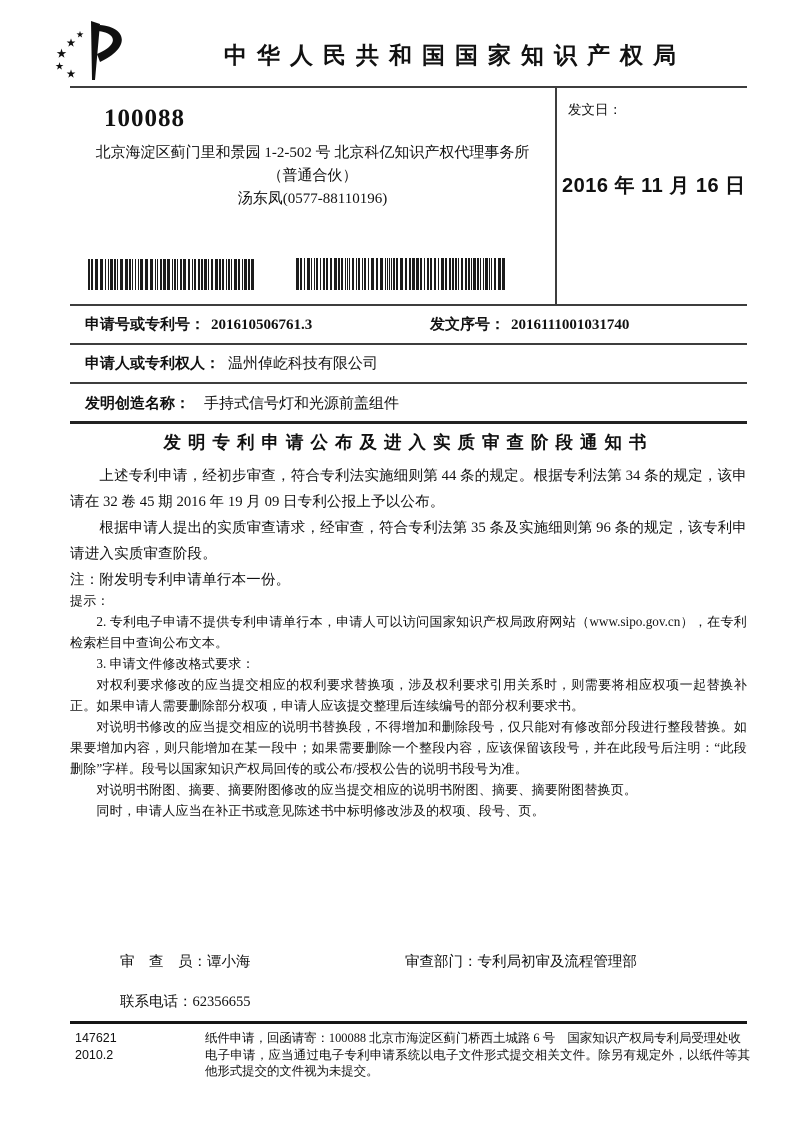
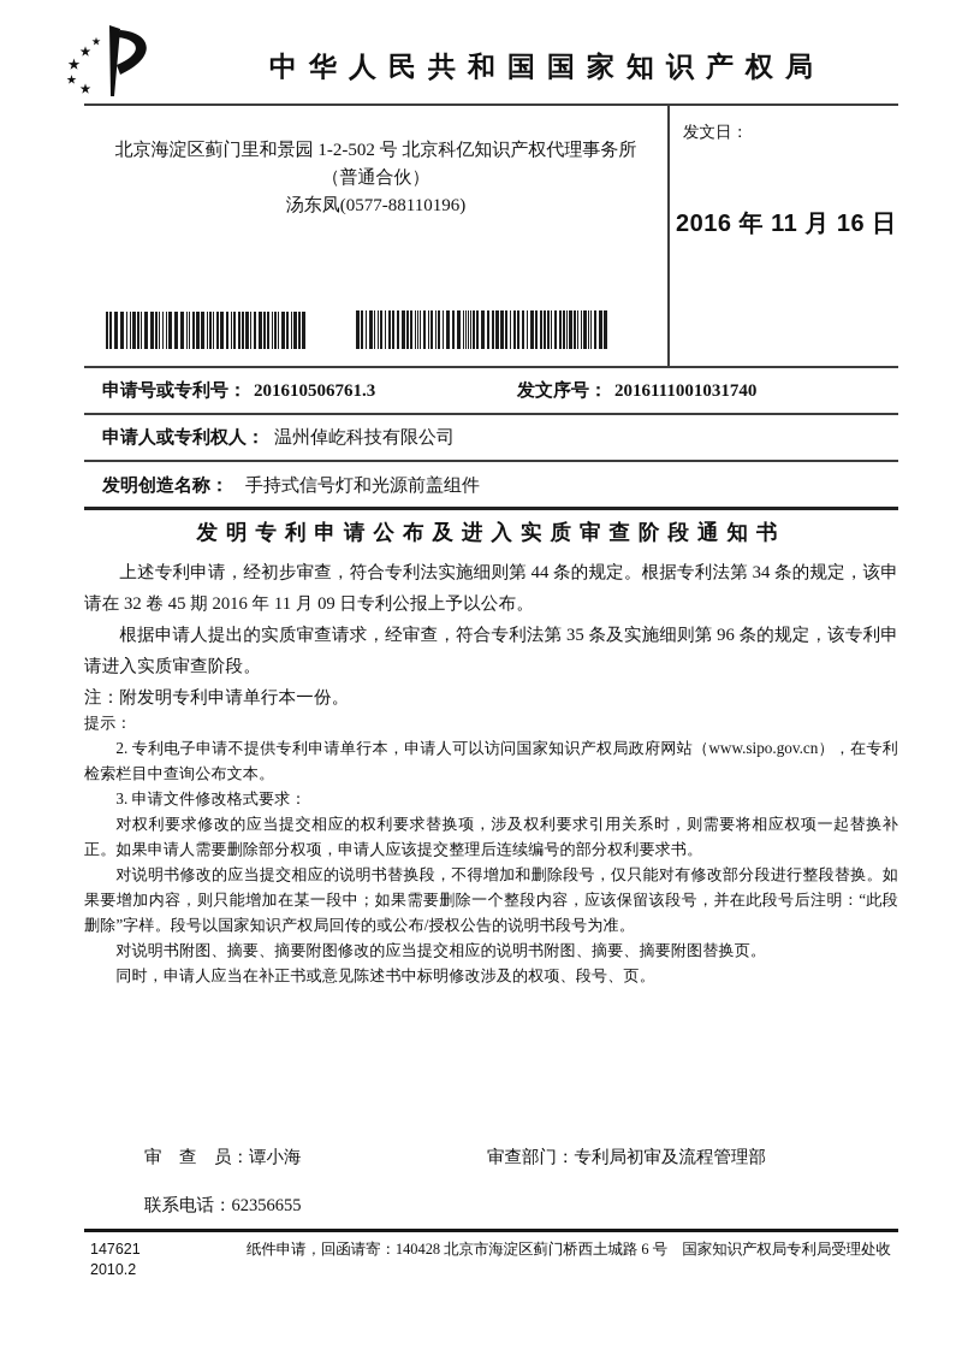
  ★
  ★
  ★
  ★
  ★
  中华人民共和国国家知识产权局
- 100088
  北京海淀区蓟门里和景园 1-2-502 号 北京科亿知识产权代理事务所
  （普通合伙）
  汤东凤(0577-88110196)
  发文日：
  2016 年 11 月 16 日
  申请号或专利号： 201610506761.3
  发文序号： 2016111001031740
  申请人或专利权人： 温州倬屹科技有限公司
  发明创造名称： 手持式信号灯和光源前盖组件
  发明专利申请公布及进入实质审查阶段通知书
- 上述专利申请，经初步审查，符合专利法实施细则第 44 条的规定。根据专利法第 34 条的规定，该申请在 32 卷 45 期 2016 年 19 月 09 日专利公报上予以公布。
+ 上述专利申请，经初步审查，符合专利法实施细则第 44 条的规定。根据专利法第 34 条的规定，该申请在 32 卷 45 期 2016 年 11 月 09 日专利公报上予以公布。
  根据申请人提出的实质审查请求，经审查，符合专利法第 35 条及实施细则第 96 条的规定，该专利申请进入实质审查阶段。
  注：附发明专利申请单行本一份。
  提示：
  2. 专利电子申请不提供专利申请单行本，申请人可以访问国家知识产权局政府网站（www.sipo.gov.cn），在专利检索栏目中查询公布文本。
  3. 申请文件修改格式要求：
  对权利要求修改的应当提交相应的权利要求替换项，涉及权利要求引用关系时，则需要将相应权项一起替换补正。如果申请人需要删除部分权项，申请人应该提交整理后连续编号的部分权利要求书。
  对说明书修改的应当提交相应的说明书替换段，不得增加和删除段号，仅只能对有修改部分段进行整段替换。如果要增加内容，则只能增加在某一段中；如果需要删除一个整段内容，应该保留该段号，并在此段号后注明：“此段删除”字样。段号以国家知识产权局回传的或公布/授权公告的说明书段号为准。
  对说明书附图、摘要、摘要附图修改的应当提交相应的说明书附图、摘要、摘要附图替换页。
  同时，申请人应当在补正书或意见陈述书中标明修改涉及的权项、段号、页。
  审 查 员：谭小海
  审查部门：专利局初审及流程管理部
  联系电话：62356655
  147621
  2010.2
- 纸件申请，回函请寄：100088 北京市海淀区蓟门桥西土城路 6 号 国家知识产权局专利局受理处收
+ 纸件申请，回函请寄：140428 北京市海淀区蓟门桥西土城路 6 号 国家知识产权局专利局受理处收
- 电子申请，应当通过电子专利申请系统以电子文件形式提交相关文件。除另有规定外，以纸件等其他形式提交的文件视为未提交。
